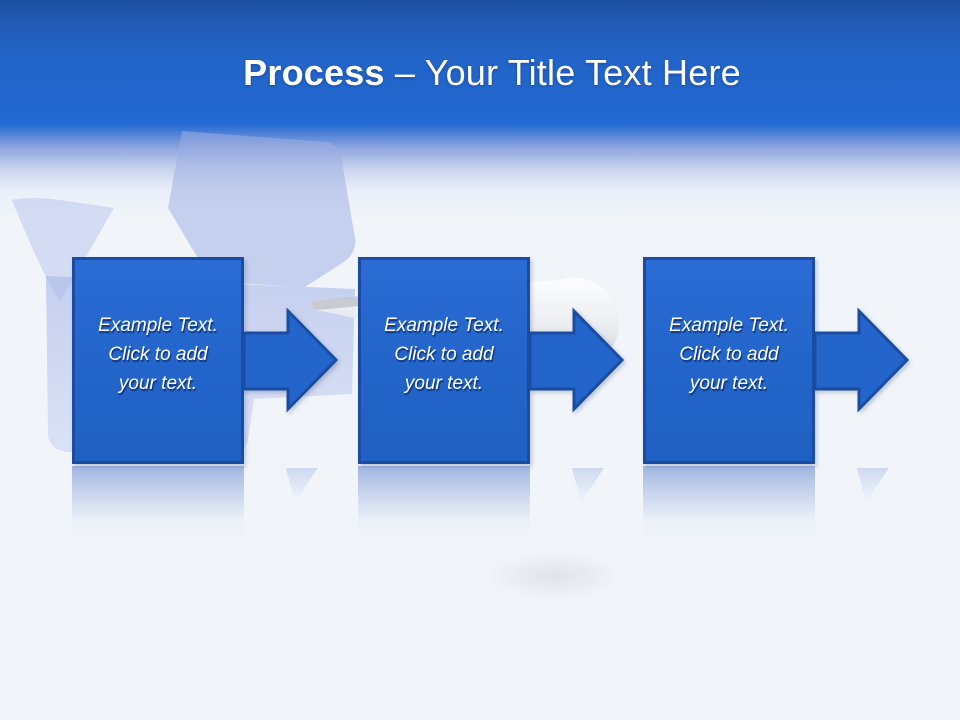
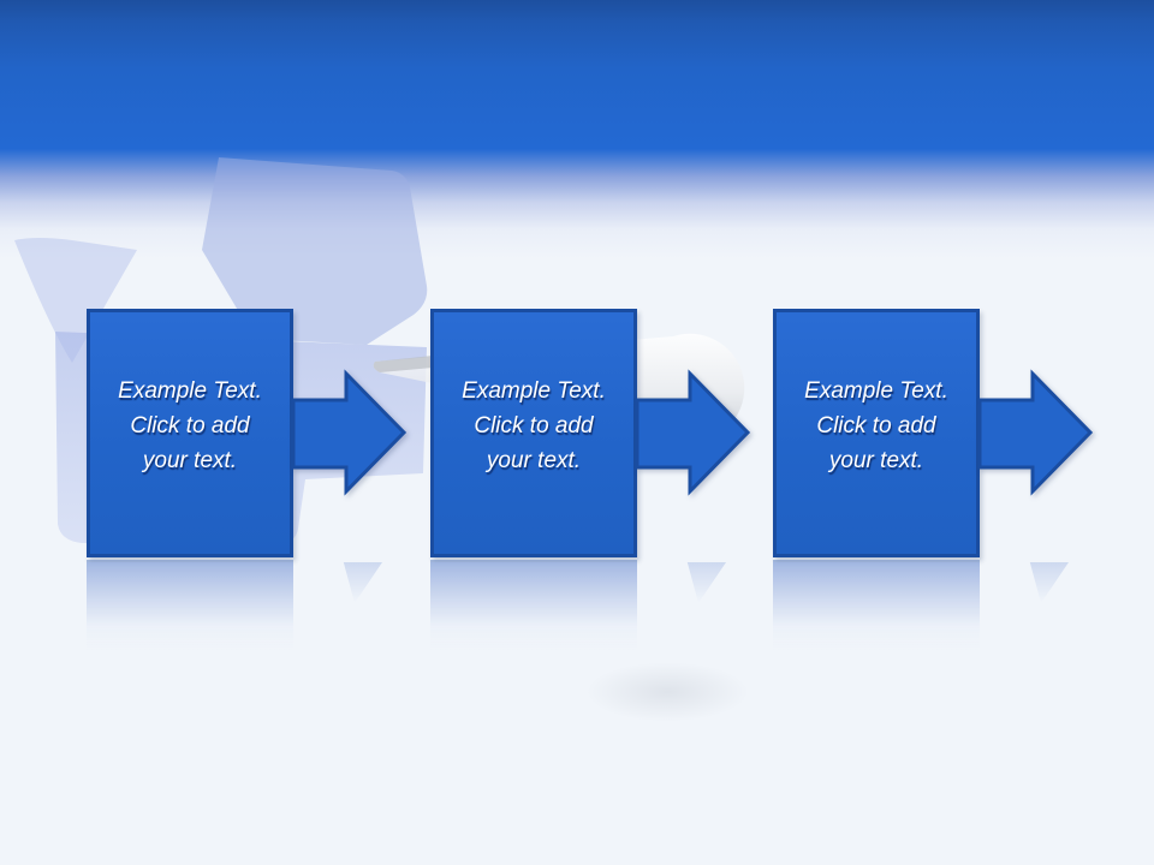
- Process – Your Title Text Here
  Example Text.
  Click to add
  your text.
  Example Text.
  Click to add
  your text.
  Example Text.
  Click to add
  your text.
